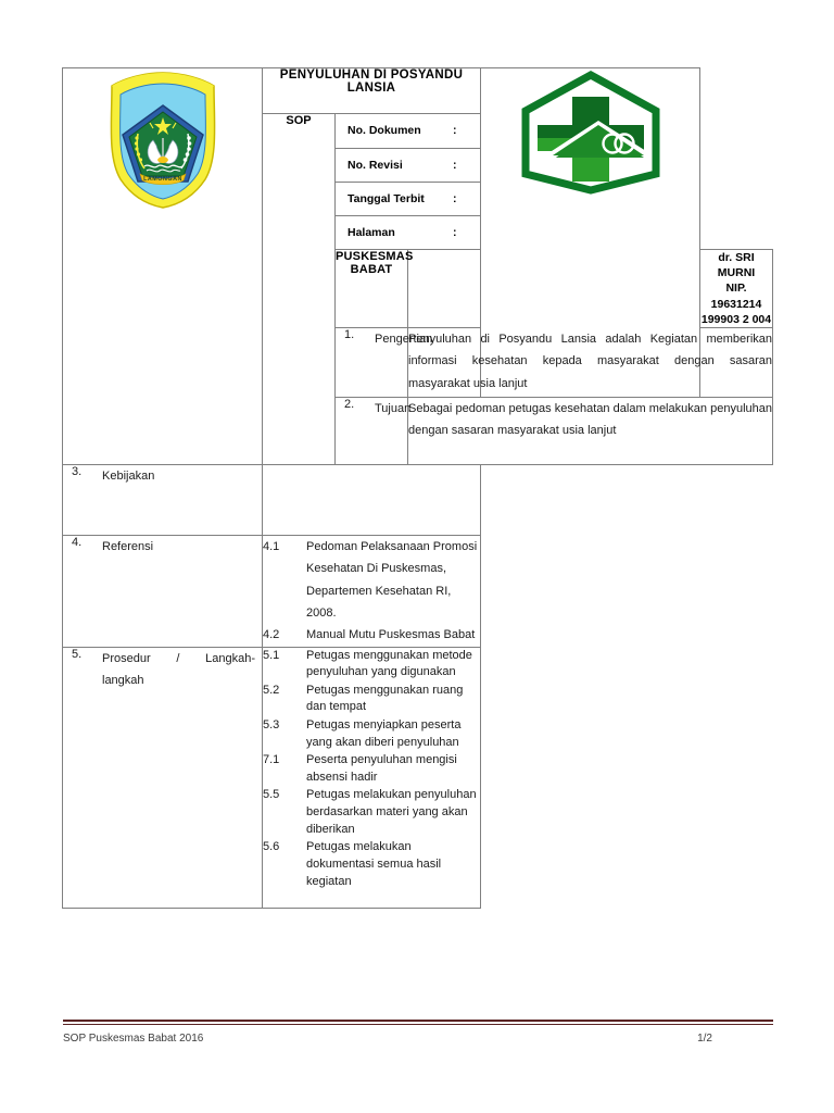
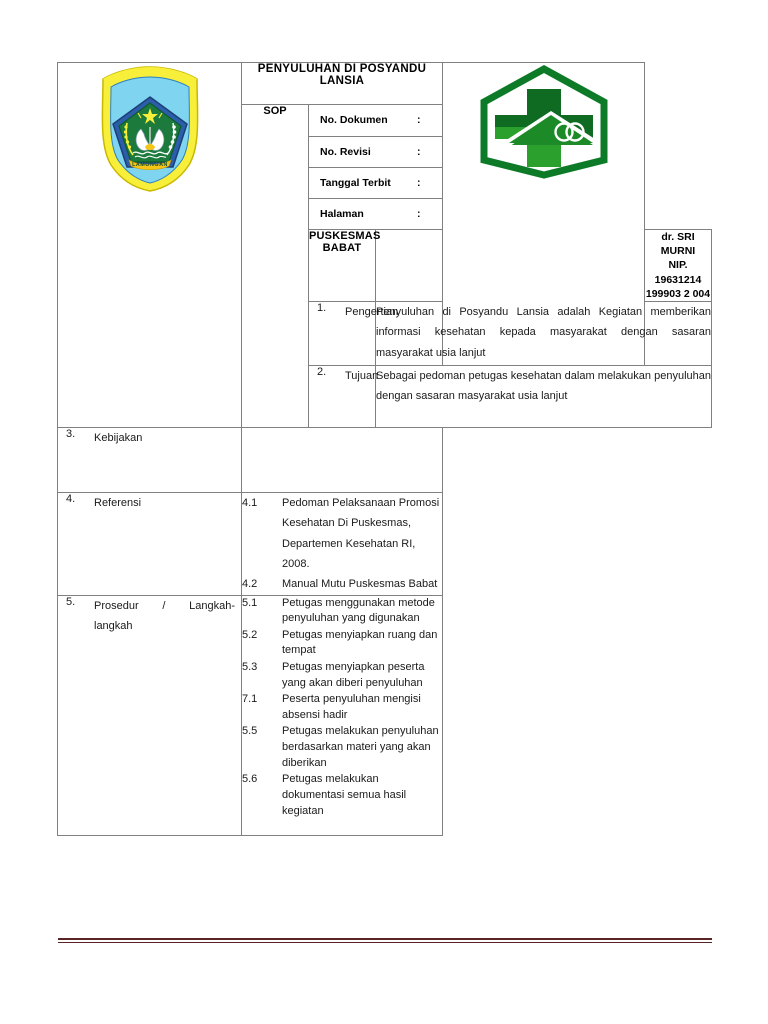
  	PENYULUHAN DI POSYANDU LANSIA
  SOP
  No. Dokumen	:
  No. Revisi	:
  Tanggal Terbit	:
  Halaman	:
  PUSKESMAS BABAT		dr. SRI MURNI NIP. 19631214 199903 2 004
  1. Pengertian	Penyuluhan di Posyandu Lansia adalah Kegiatan memberikan informasi kesehatan kepada masyarakat dengan sasaran masyarakat usia lanjut
  2. Tujuan	Sebagai pedoman petugas kesehatan dalam melakukan penyuluhan dengan sasaran masyarakat usia lanjut
  3. Kebijakan
  4. Referensi
  4.1	Pedoman Pelaksanaan Promosi Kesehatan Di Puskesmas, Departemen Kesehatan RI, 2008.
  4.2	Manual Mutu Puskesmas Babat
  5. Prosedur / Langkah- langkah
  5.1	Petugas menggunakan metode penyuluhan yang digunakan
- 5.2	Petugas menggunakan ruang dan tempat
+ 5.2	Petugas menyiapkan ruang dan tempat
  5.3	Petugas menyiapkan peserta yang akan diberi penyuluhan
  7.1	Peserta penyuluhan mengisi absensi hadir
  5.5	Petugas melakukan penyuluhan berdasarkan materi yang akan diberikan
  5.6	Petugas melakukan dokumentasi semua hasil kegiatan
- SOP Puskesmas Babat 2016
- 1/2
